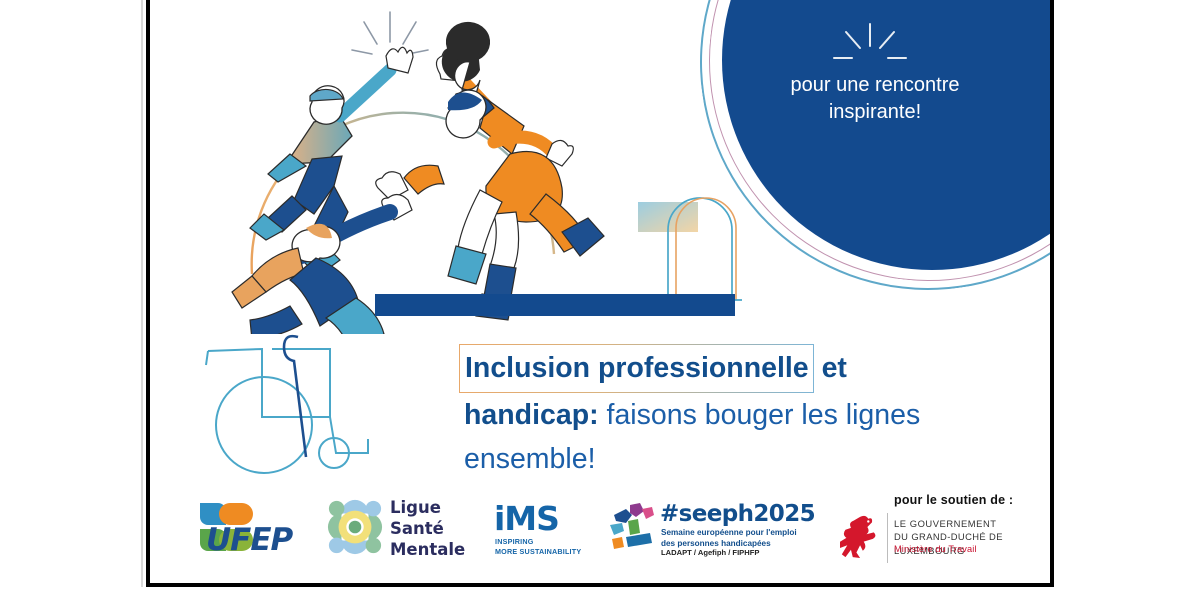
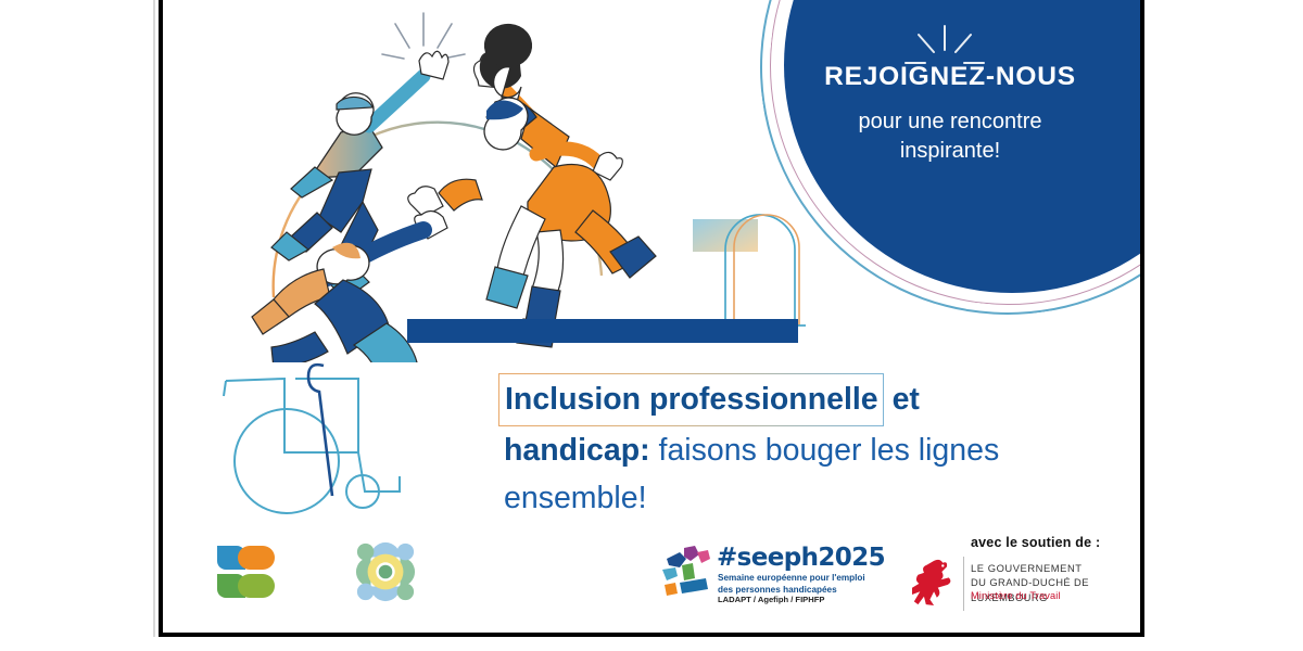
+ REJOIGNEZ-NOUS
  pour une rencontre
  inspirante!
  Inclusion professionnelle et
  handicap: faisons bouger les lignes
  ensemble!
- UFEP
- Ligue
- Santé
- Mentale
- iMS
- INSPIRING
- MORE SUSTAINABILITY
  #seeph2025
  Semaine européenne pour l'emploi
  des personnes handicapées
  LADAPT / Agefiph / FIPHFP
- pour le soutien de :
+ avec le soutien de :
  LE GOUVERNEMENT
  DU GRAND-DUCHÉ DE LUXEMBOURG
  Ministère du Travail
